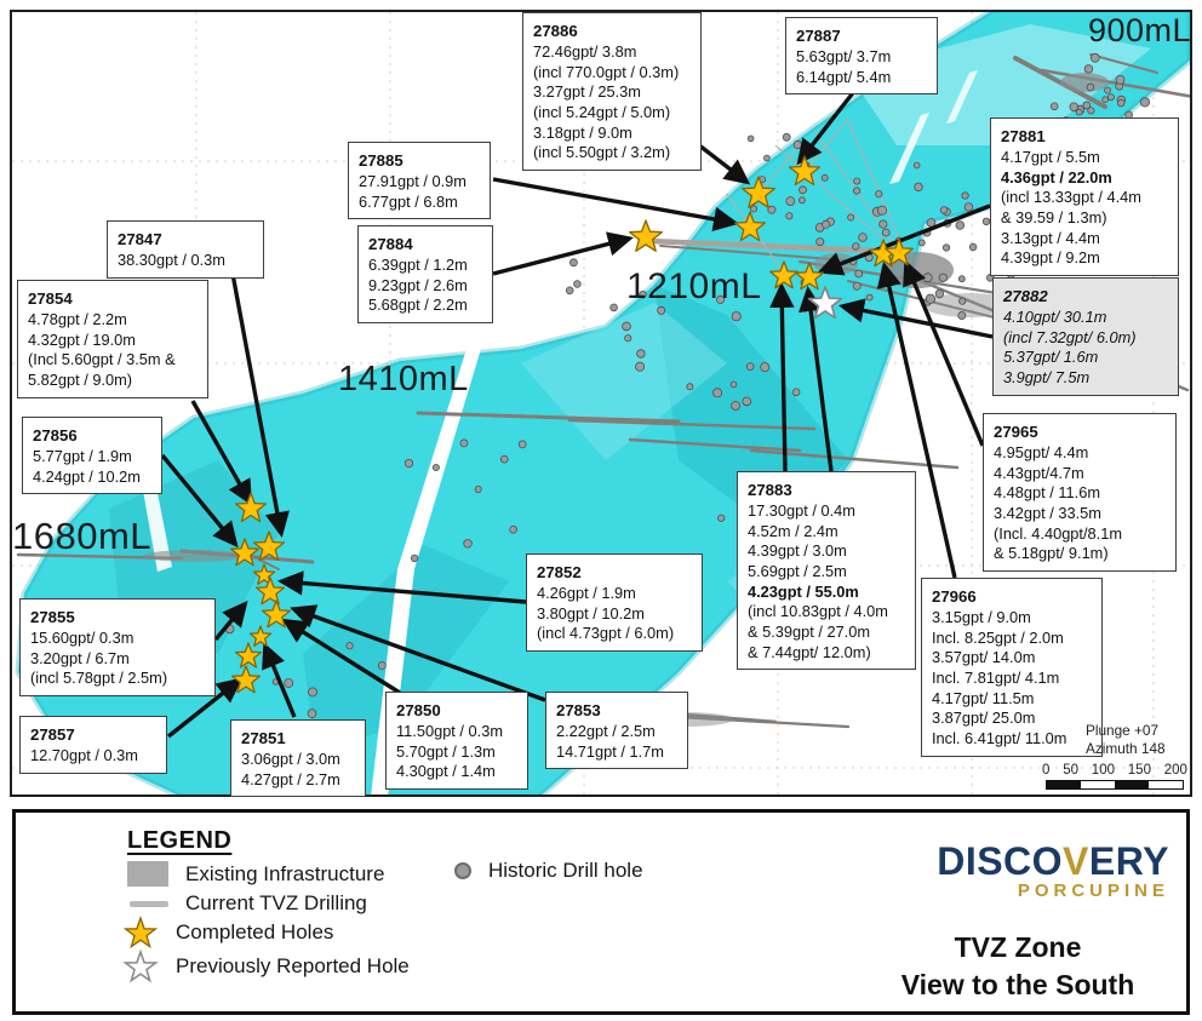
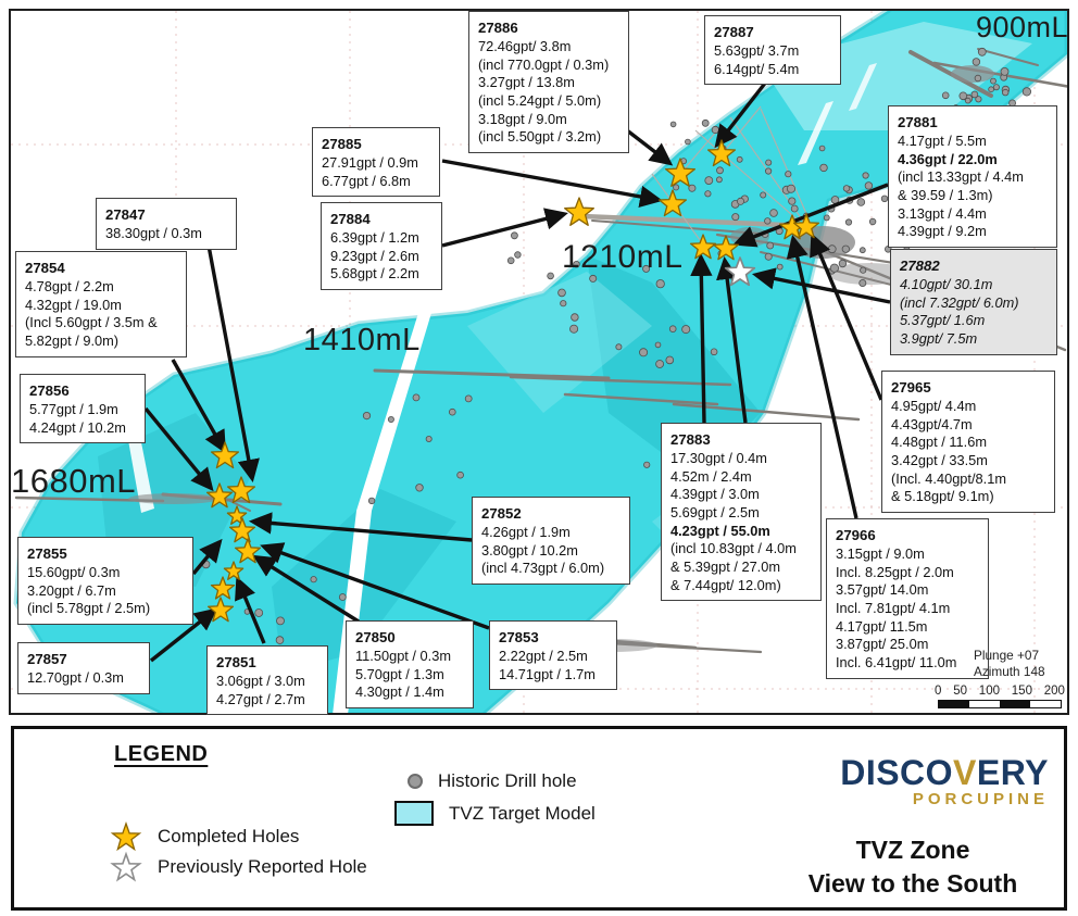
  900mL
  1210mL
  1410mL
  1680mL
  27886
  72.46gpt/ 3.8m
  (incl 770.0gpt / 0.3m)
- 3.27gpt / 25.3m
+ 3.27gpt / 13.8m
  (incl 5.24gpt / 5.0m)
  3.18gpt / 9.0m
  (incl 5.50gpt / 3.2m)
  27887
  5.63gpt/ 3.7m
  6.14gpt/ 5.4m
  27885
  27.91gpt / 0.9m
  6.77gpt / 6.8m
  27884
  6.39gpt / 1.2m
  9.23gpt / 2.6m
  5.68gpt / 2.2m
  27847
  38.30gpt / 0.3m
  27854
  4.78gpt / 2.2m
  4.32gpt / 19.0m
  (Incl 5.60gpt / 3.5m &
  5.82gpt / 9.0m)
  27856
  5.77gpt / 1.9m
  4.24gpt / 10.2m
  27855
  15.60gpt/ 0.3m
  3.20gpt / 6.7m
  (incl 5.78gpt / 2.5m)
  27857
  12.70gpt / 0.3m
  27851
  3.06gpt / 3.0m
  4.27gpt / 2.7m
  27850
  11.50gpt / 0.3m
  5.70gpt / 1.3m
  4.30gpt / 1.4m
  27853
  2.22gpt / 2.5m
  14.71gpt / 1.7m
  27852
  4.26gpt / 1.9m
  3.80gpt / 10.2m
  (incl 4.73gpt / 6.0m)
  27883
  17.30gpt / 0.4m
  4.52m / 2.4m
  4.39gpt / 3.0m
  5.69gpt / 2.5m
  4.23gpt / 55.0m
  (incl 10.83gpt / 4.0m
  & 5.39gpt / 27.0m
  & 7.44gpt/ 12.0m)
  27881
  4.17gpt / 5.5m
  4.36gpt / 22.0m
  (incl 13.33gpt / 4.4m
  & 39.59 / 1.3m)
  3.13gpt / 4.4m
  4.39gpt / 9.2m
  27882
  4.10gpt/ 30.1m
  (incl 7.32gpt/ 6.0m)
  5.37gpt/ 1.6m
  3.9gpt/ 7.5m
  27965
  4.95gpt/ 4.4m
  4.43gpt/4.7m
  4.48gpt / 11.6m
  3.42gpt / 33.5m
  (Incl. 4.40gpt/8.1m
  & 5.18gpt/ 9.1m)
  27966
  3.15gpt / 9.0m
  Incl. 8.25gpt / 2.0m
  3.57gpt/ 14.0m
  Incl. 7.81gpt/ 4.1m
  4.17gpt/ 11.5m
  3.87gpt/ 25.0m
  Incl. 6.41gpt/ 11.0m
  Plunge +07
  Azimuth 148
  0
  50
  100
  150
  200
  LEGEND
- Existing Infrastructure
- Current TVZ Drilling
  Completed Holes
  Previously Reported Hole
  Historic Drill hole
+ TVZ Target Model
  DISCOVERY
  PORCUPINE
  TVZ Zone
  View to the South
